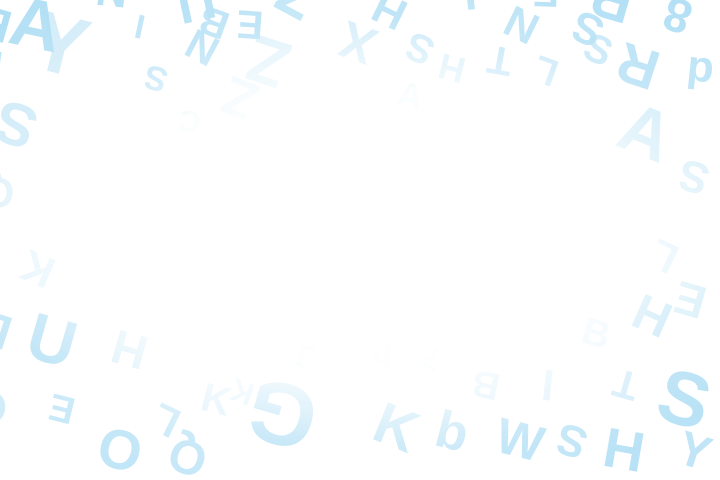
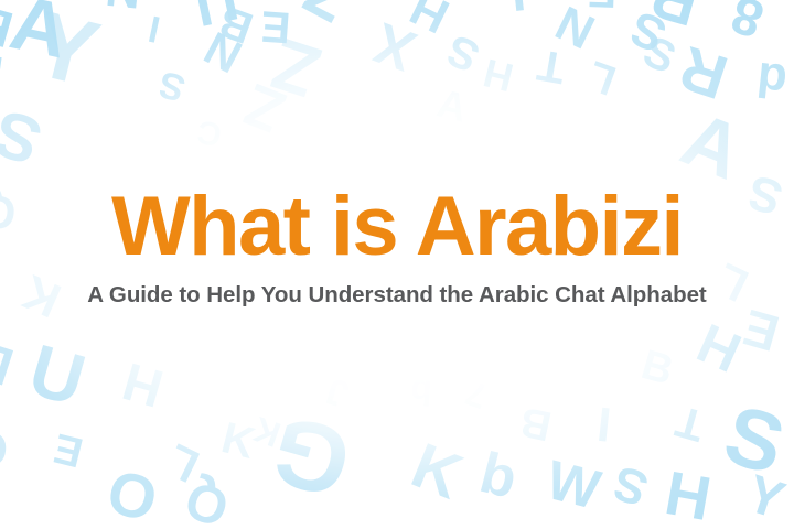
+ What is Arabizi
+ A Guide to Help You Understand the Arabic Chat Alphabet
